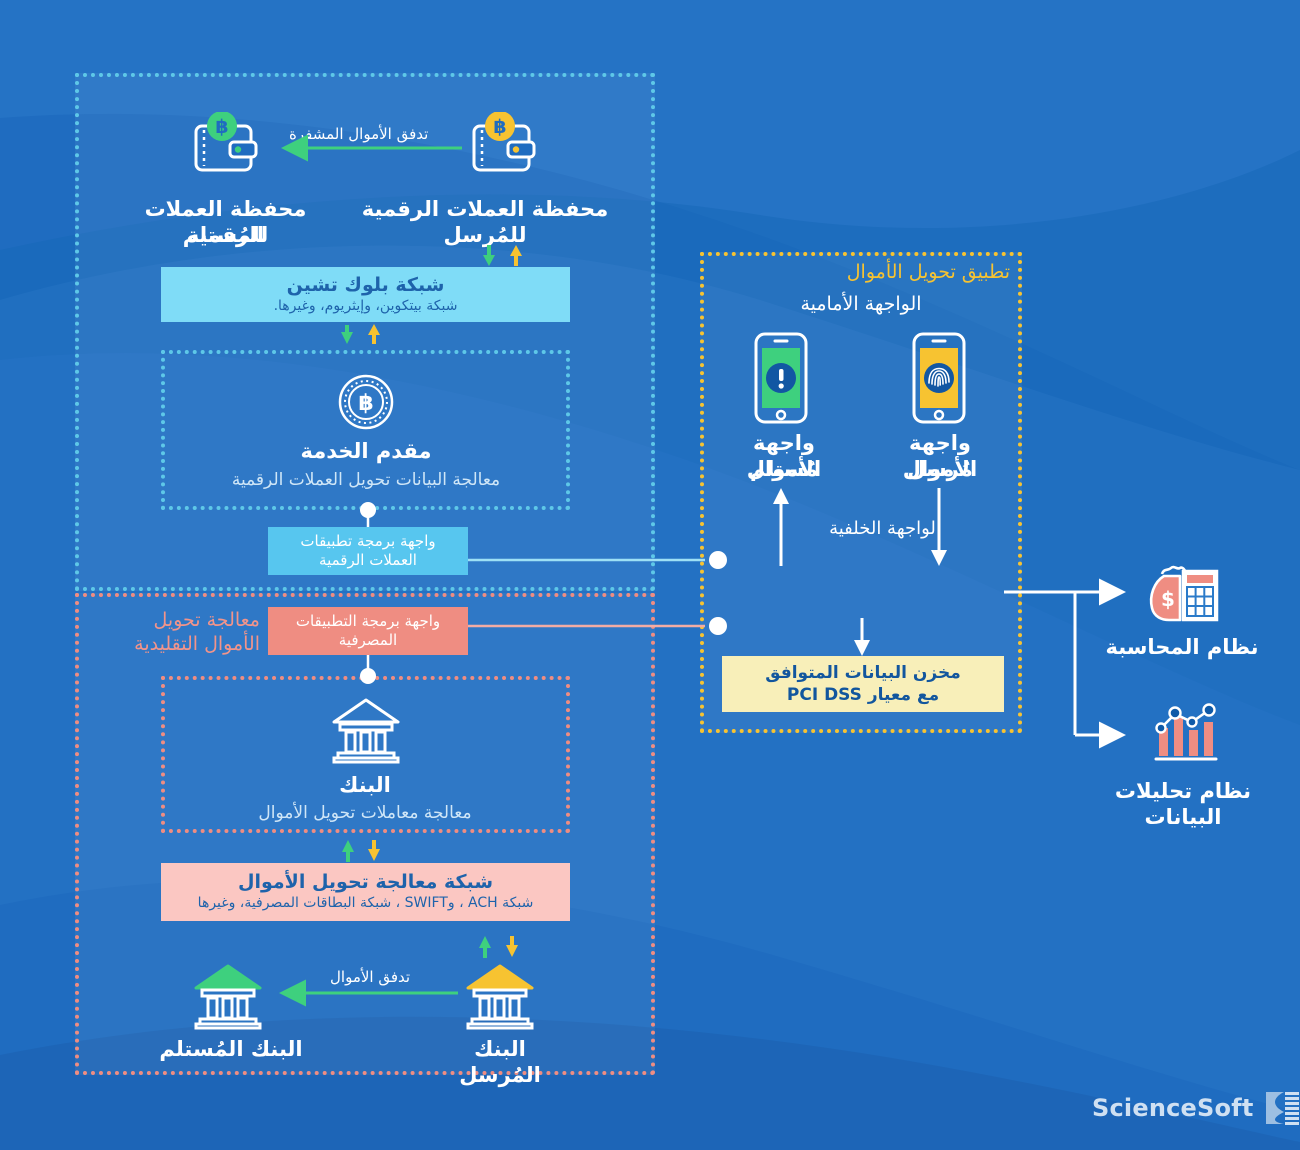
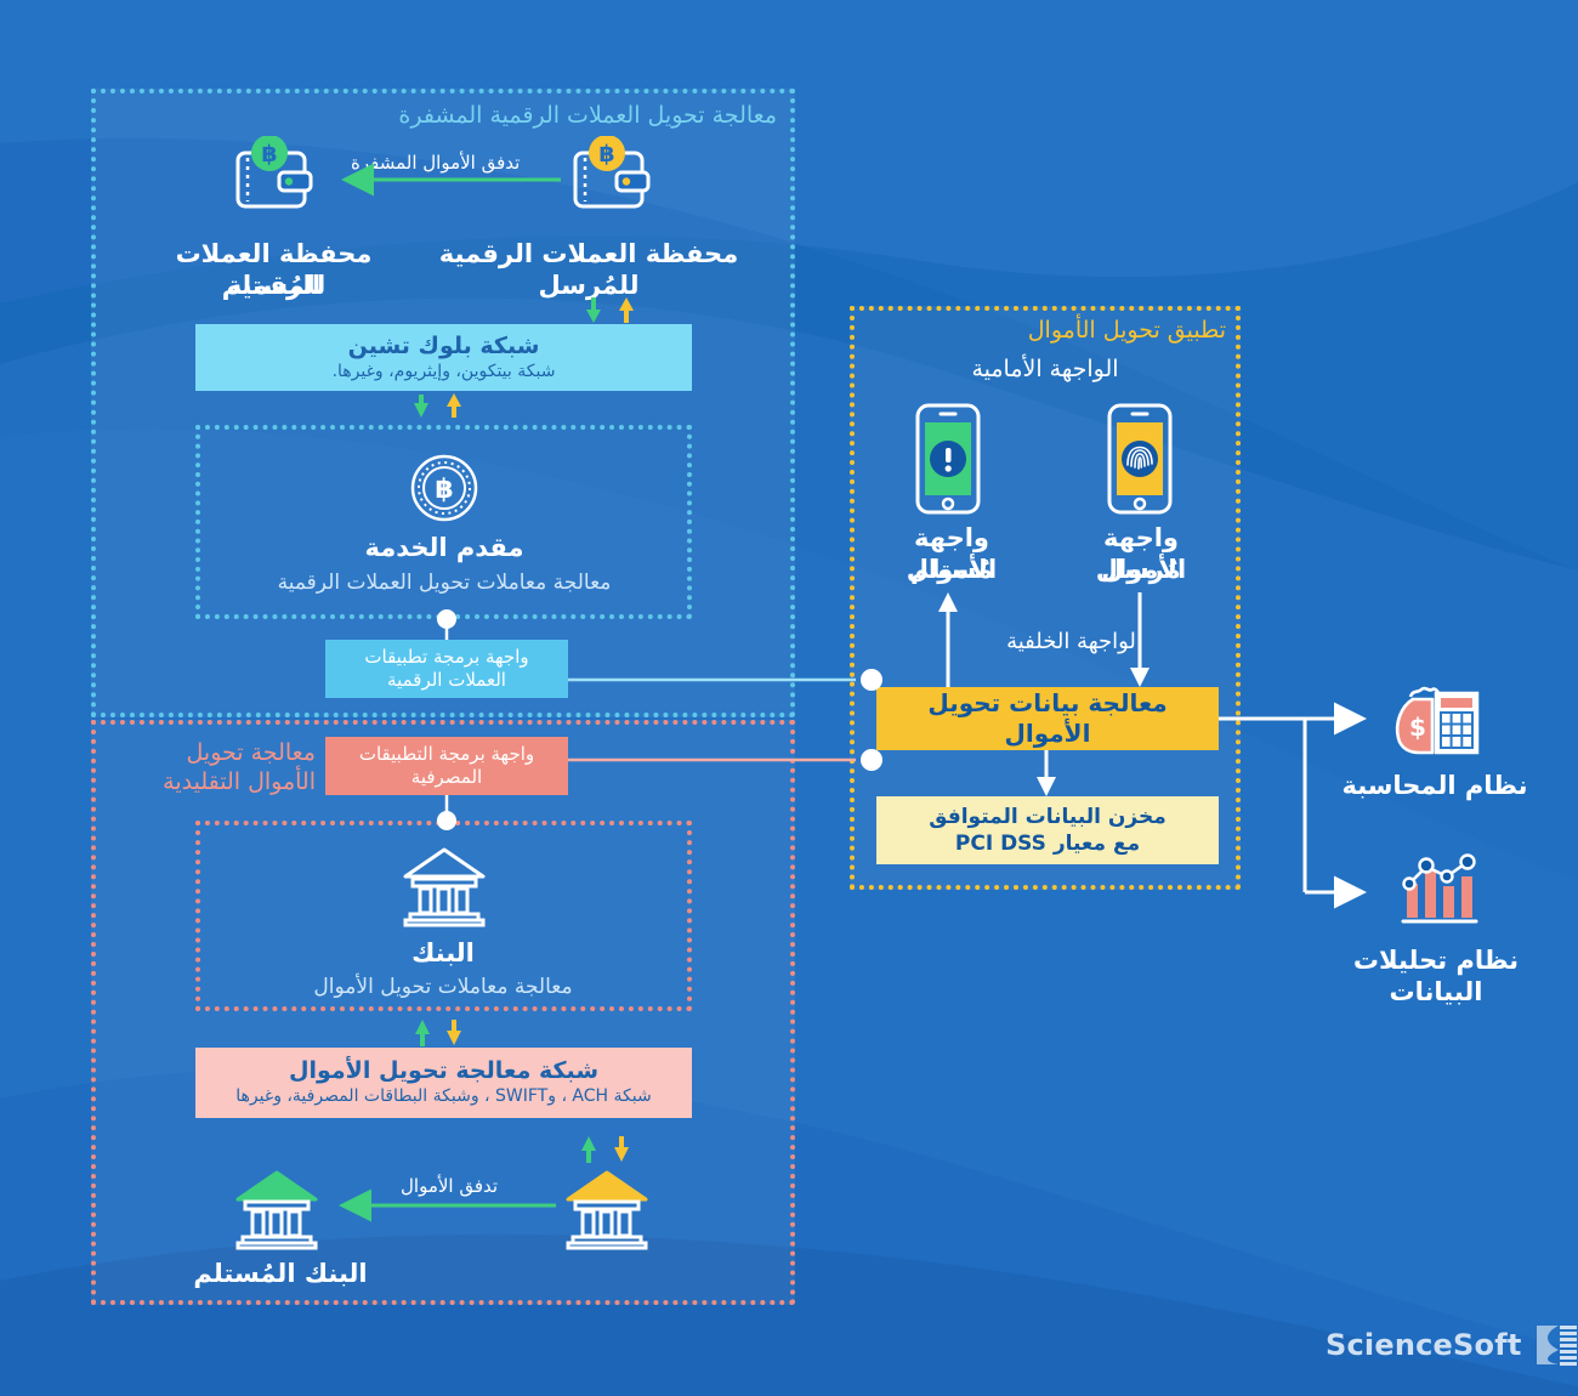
+ معالجة تحويل العملات الرقمية المشفرة
  ฿
  ฿
  محفظة العملات الرقمية للمُرسل
  محفظة العملات الرقمية
  للمُستلم
  تدفق الأموال المشفرة
  شبكة بلوك تشين
  شبكة بيتكوين، وإيثريوم، وغيرها.
  ฿
  مقدم الخدمة
- معالجة البيانات تحويل العملات الرقمية
+ معالجة معاملات تحويل العملات الرقمية
  واجهة برمجة تطبيقات
  العملات الرقمية
  معالجة تحويل
  الأموال التقليدية
  واجهة برمجة التطبيقات
  المصرفية
  البنك
  معالجة معاملات تحويل الأموال
  شبكة معالجة تحويل الأموال
- شبكة ACH ، وSWIFT ، شبكة البطاقات المصرفية، وغيرها
+ شبكة ACH ، وSWIFT ، وشبكة البطاقات المصرفية، وغيرها
- البنك المُرسل
  البنك المُستلم
  تدفق الأموال
  تطبيق تحويل الأموال
  الواجهة الأمامية
  واجهة مُستلم
  الأموال
  واجهة مُرسل
  الأموال
  لواجهة الخلفية
+ معالجة بيانات تحويل الأموال
  مخزن البيانات المتوافق
  مع معيار PCI DSS
  $
  نظام المحاسبة
  نظام تحليلات البيانات
  ScienceSoft
